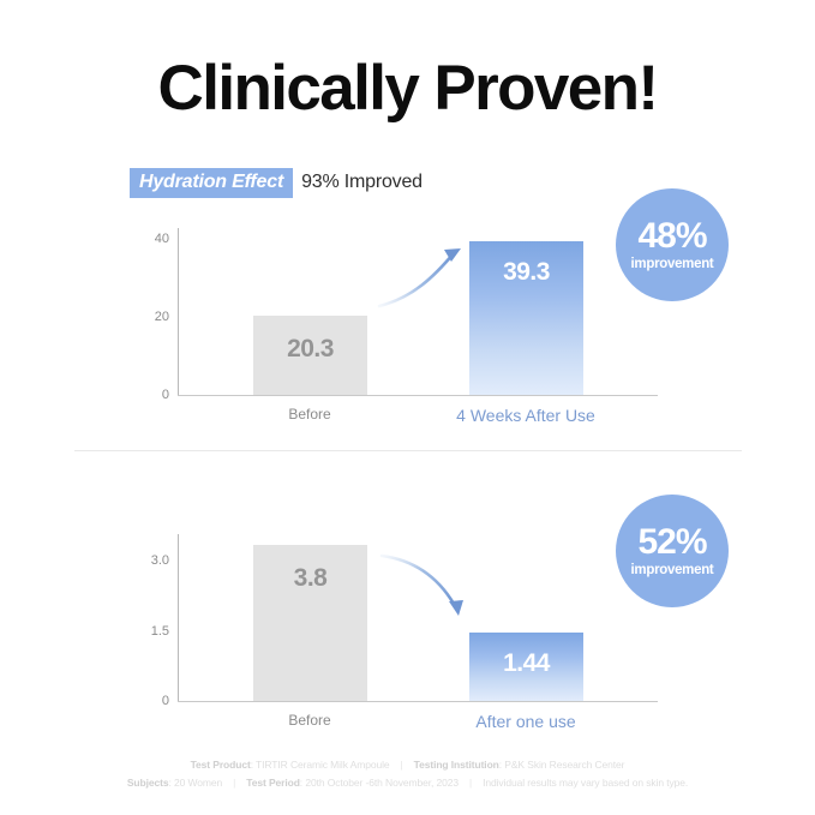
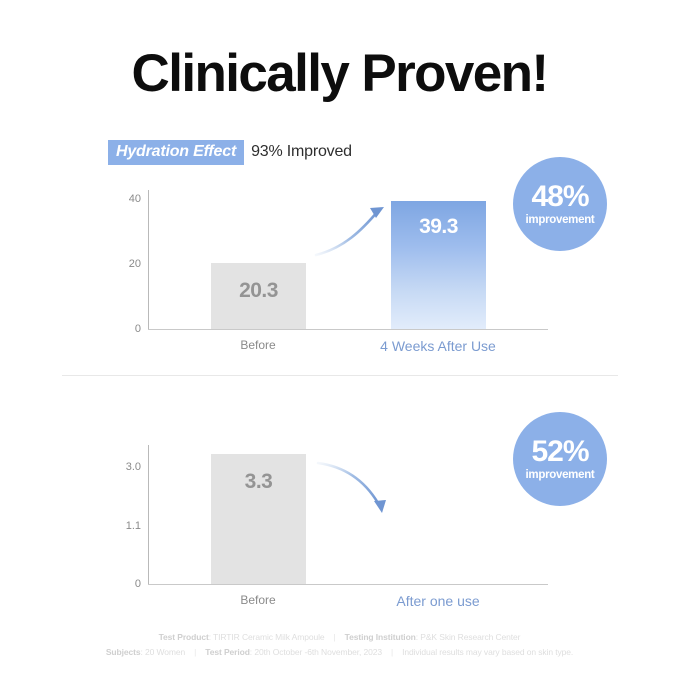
  Clinically Proven!
  Hydration Effect
  93% Improved
  48%
  improvement
  0
  20
  40
  20.3
  39.3
  Before
  4 Weeks After Use
  52%
  improvement
  0
- 1.5
+ 1.1
  3.0
- 3.8
+ 3.3
- 1.44
  Before
  After one use
  Test Product: TIRTIR Ceramic Milk Ampoule Testing Institution: P&K Skin Research Center
  Subjects: 20 Women Test Period: 20th October -6th November, 2023 Individual results may vary based on skin type.
